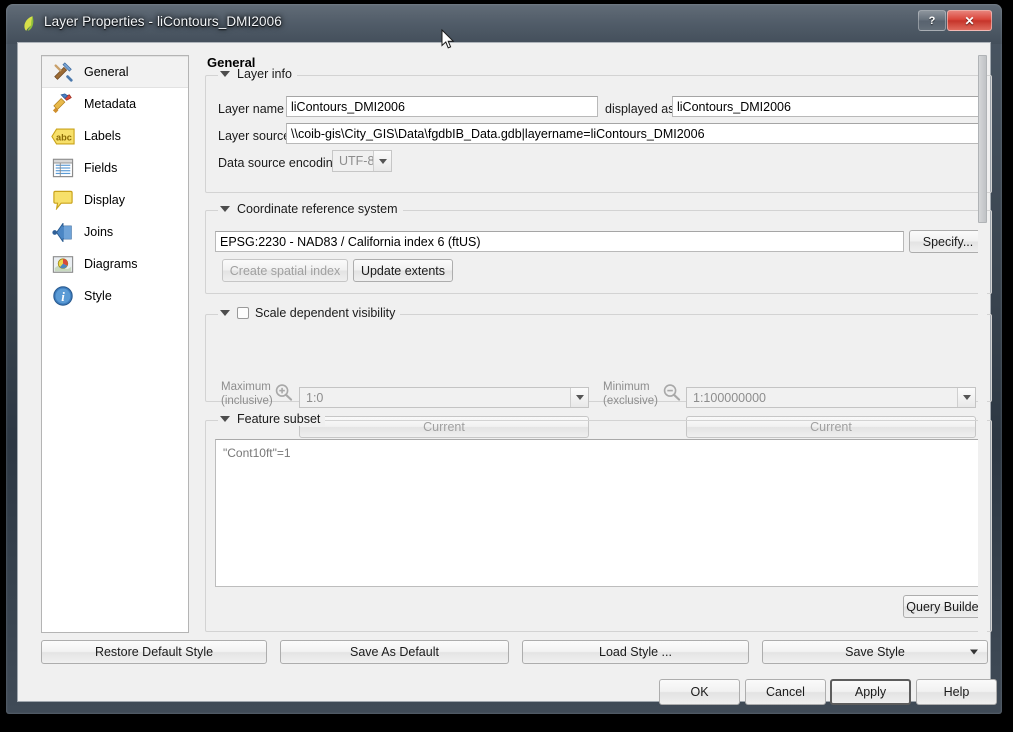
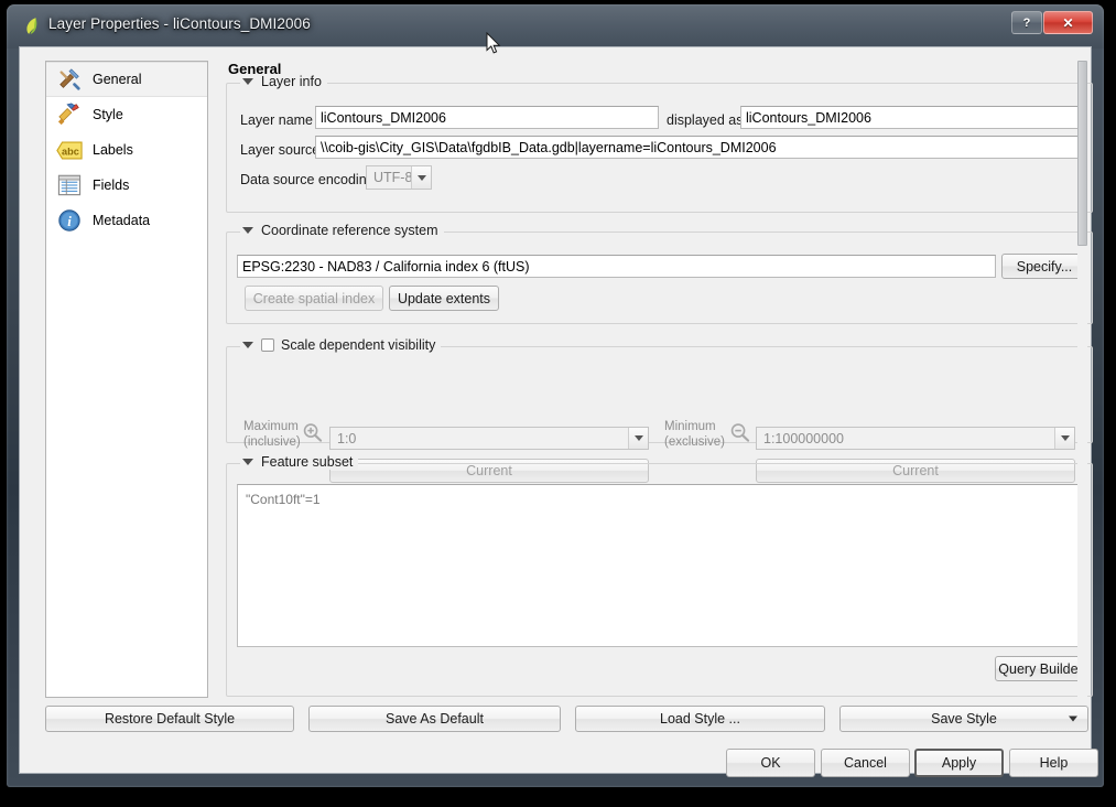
  Layer Properties - liContours_DMI2006
  ?
  ✕
  General
- Metadata
+ Style
  abc
  Labels
  Fields
- Display
- Joins
- Diagrams
  i
- Style
+ Metadata
  General
  Layer info
  Layer name
  liContours_DMI2006
  displayed a
  liContours_DMI2006
  Layer sourc
  \\coib-gis\City_GIS\Data\fgdbIB_Data.gdb|layername=liContours_DMI2006
  Data source encodin
  UTF-8
  Coordinate reference system
  EPSG:2230 - NAD83 / California index 6 (ftUS)
  Specify...
  Create spatial index
  Update extents
  Scale dependent visibility
  Maximum
  (inclusive)
  1:0
  Current
  Minimum
  (exclusive)
  1:100000000
  Current
  Feature subset
  "Cont10ft"=1
  Query Builde
  Restore Default Style
  Save As Default
  Load Style ...
  Save Style
  OK
  Cancel
  Apply
  Help
